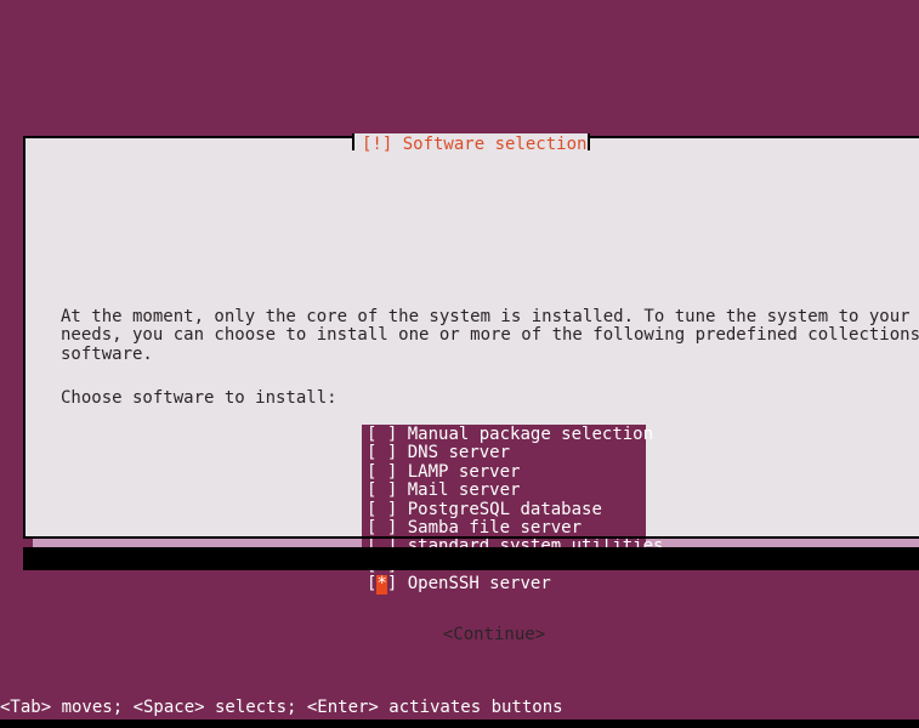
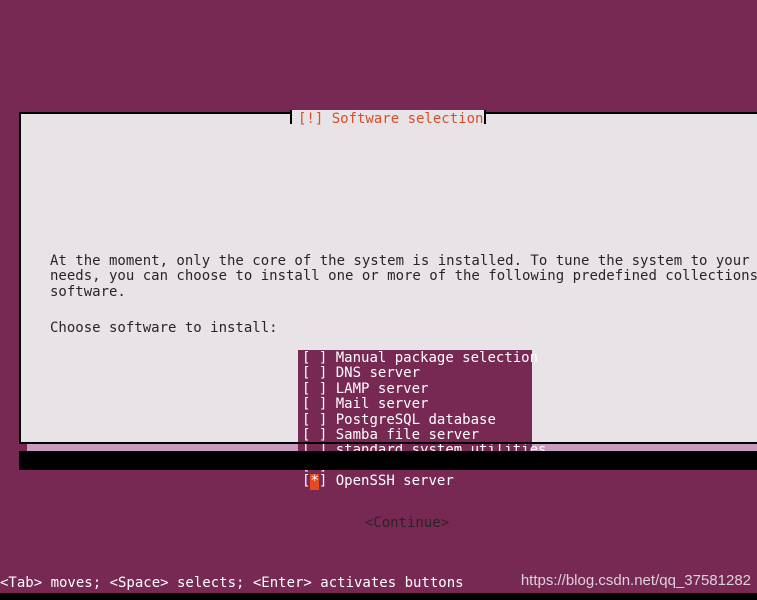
  At the moment, only the core of the system is installed. To tune the system to your
  needs, you can choose to install one or more of the following predefined collections
  software.
  Choose software to install:
  [ ] Manual package selection
  [ ] DNS server
  [ ] LAMP server
  [ ] Mail server
  [ ] PostgreSQL database
  [ ] Samba file server
  [*] OpenSSH server
  <Continue>
  [!] Software selection
  <Tab> moves; <Space> selects; <Enter> activates buttons
+ https://blog.csdn.net/qq_37581282
